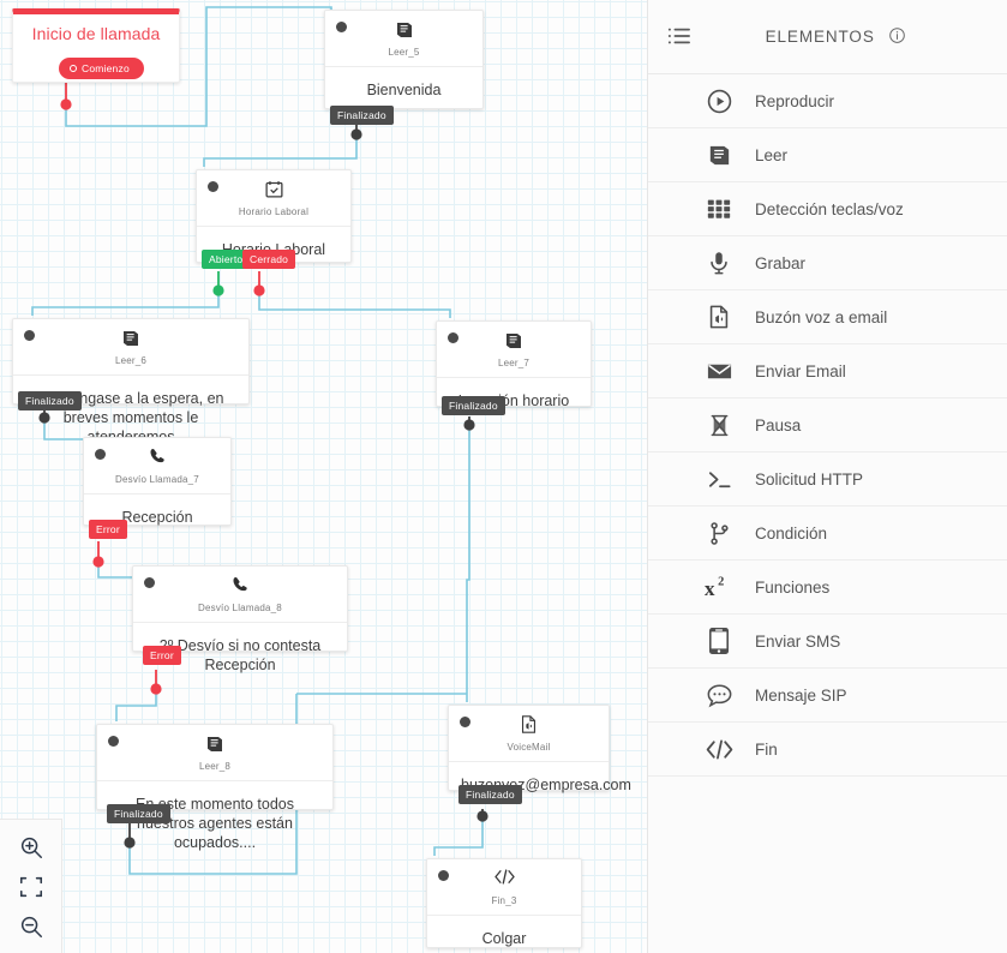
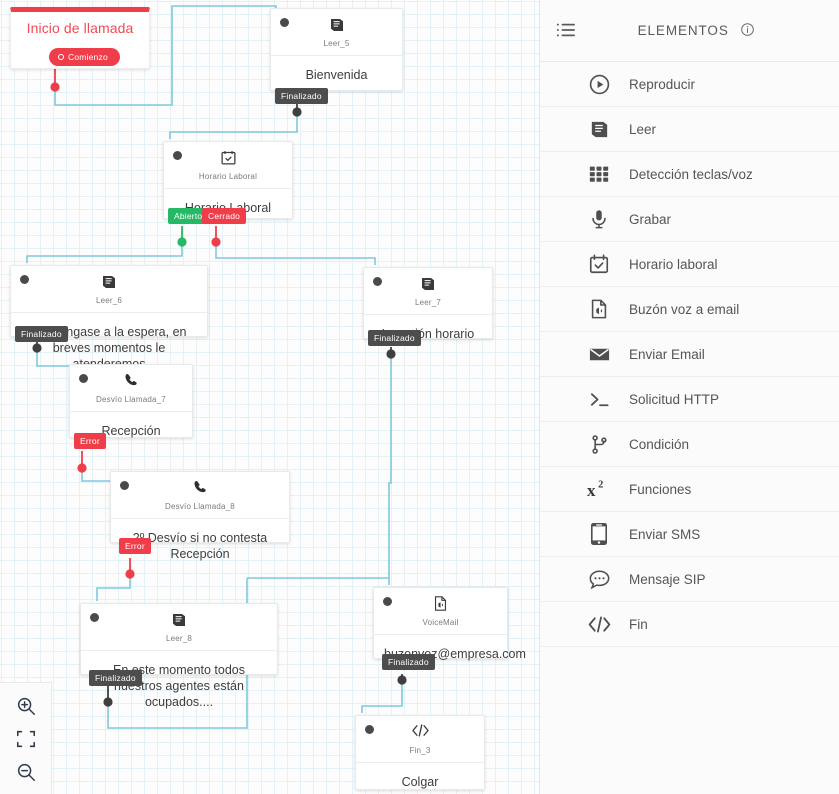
  Inicio de llamada
  Comienzo
  Leer_5
  Bienvenida
  Finalizado
  Horario Laboral
  Abierto
  Cerrado
  Leer_6
  Finalizado
  Leer_7
  Finalizado
  Desvío Llamada_7
  Recepción
  Error
  Desvío Llamada_8
  Desvío si no contesta Recepción
  Error
  Leer_8
  ste momento todos nuestros agentes están ocupados....
  Finalizado
  VoiceMail
  Finalizado
  Fin_3
  Colgar
  ELEMENTOS
  Reproducir
  Leer
  Detección teclas/voz
  Grabar
+ Horario laboral
  Buzón voz a email
  Enviar Email
- Pausa
  Solicitud HTTP
  Condición
  x
  2
  Funciones
  Enviar SMS
  Mensaje SIP
  Fin
